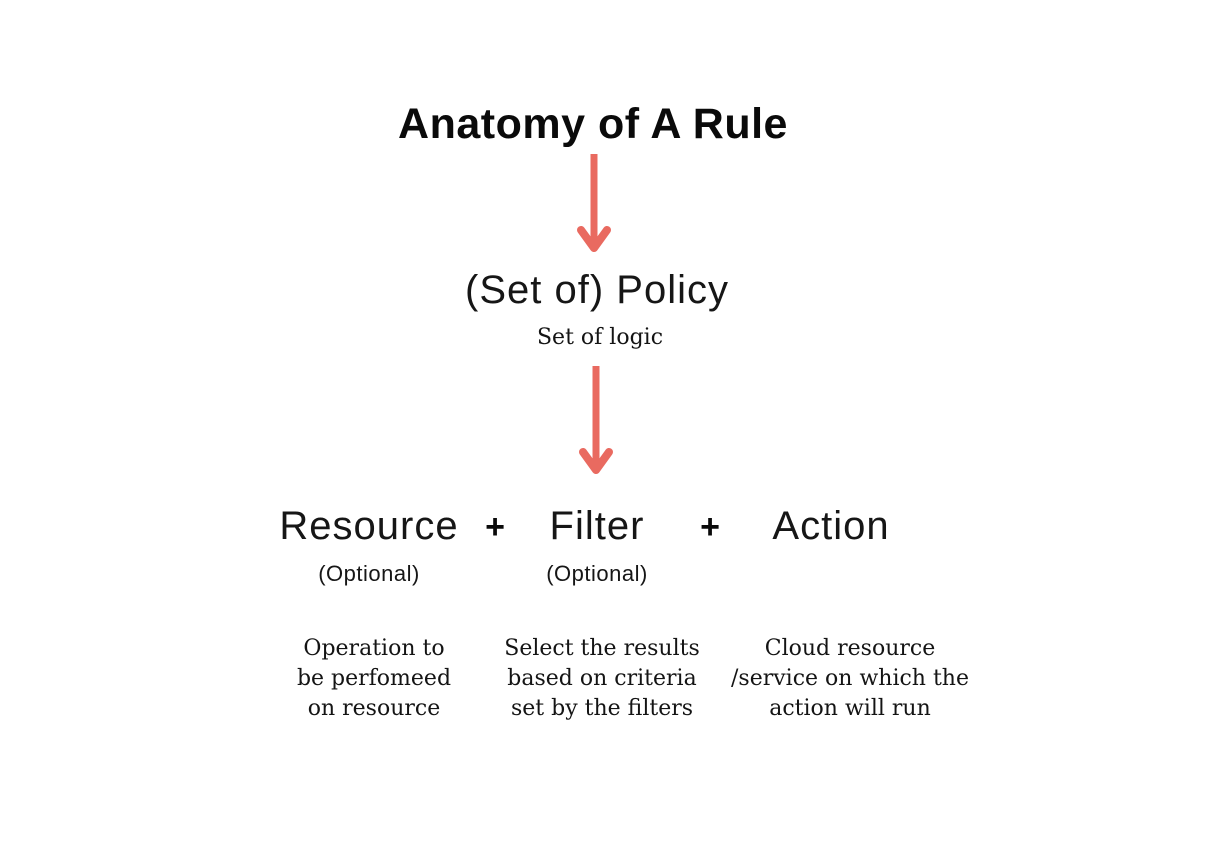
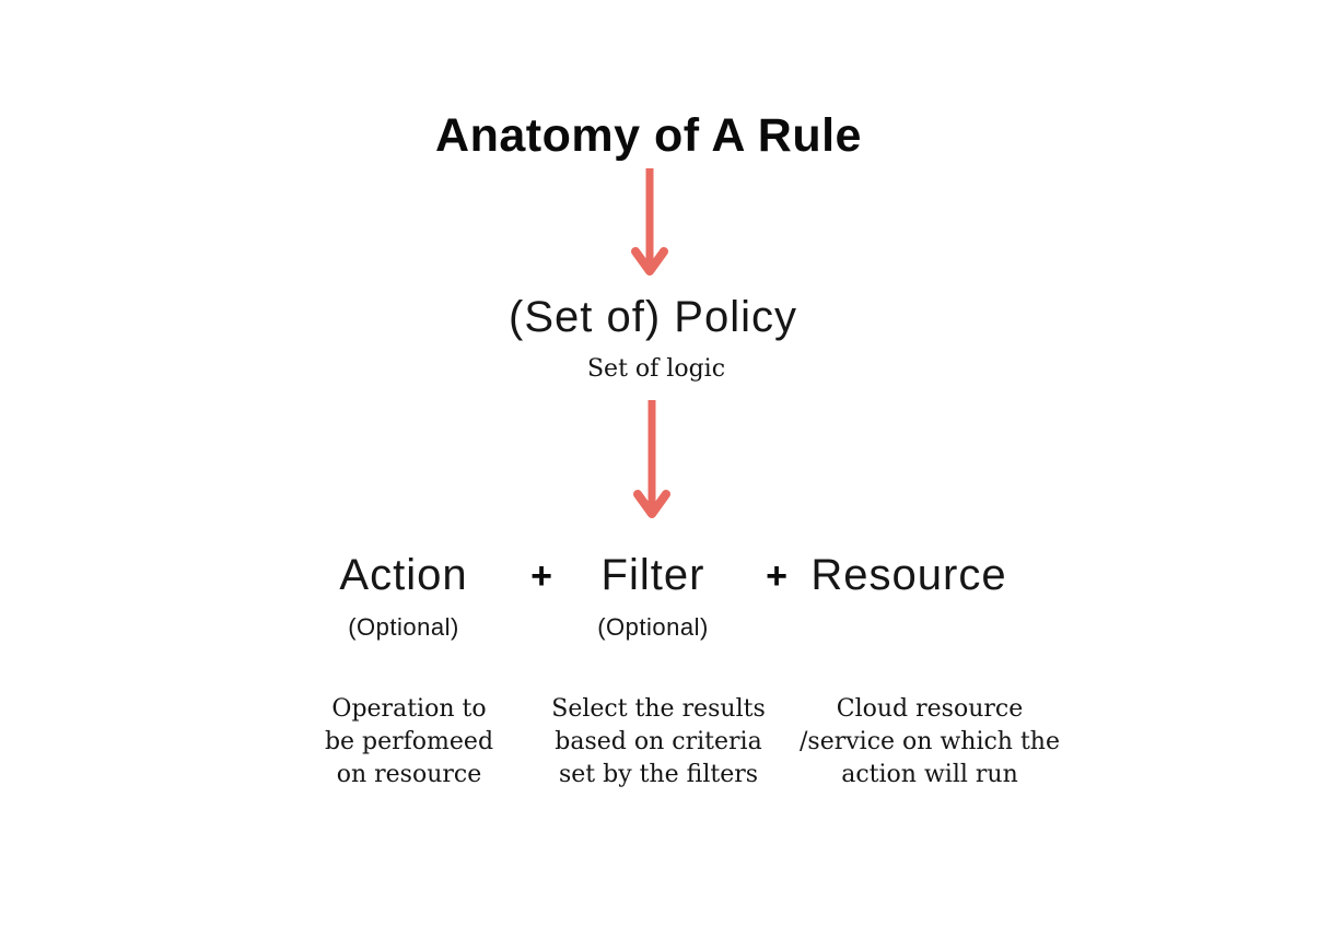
  Anatomy of A Rule
  (Set of) Policy
  Set of logic
- Resource
+ Action
  +
  Filter
  +
- Action
+ Resource
  (Optional)
  (Optional)
  Operation to
  be perfomeed
  on resource
  Select the results
  based on criteria
  set by the filters
  Cloud resource
  /service on which the
  action will run
